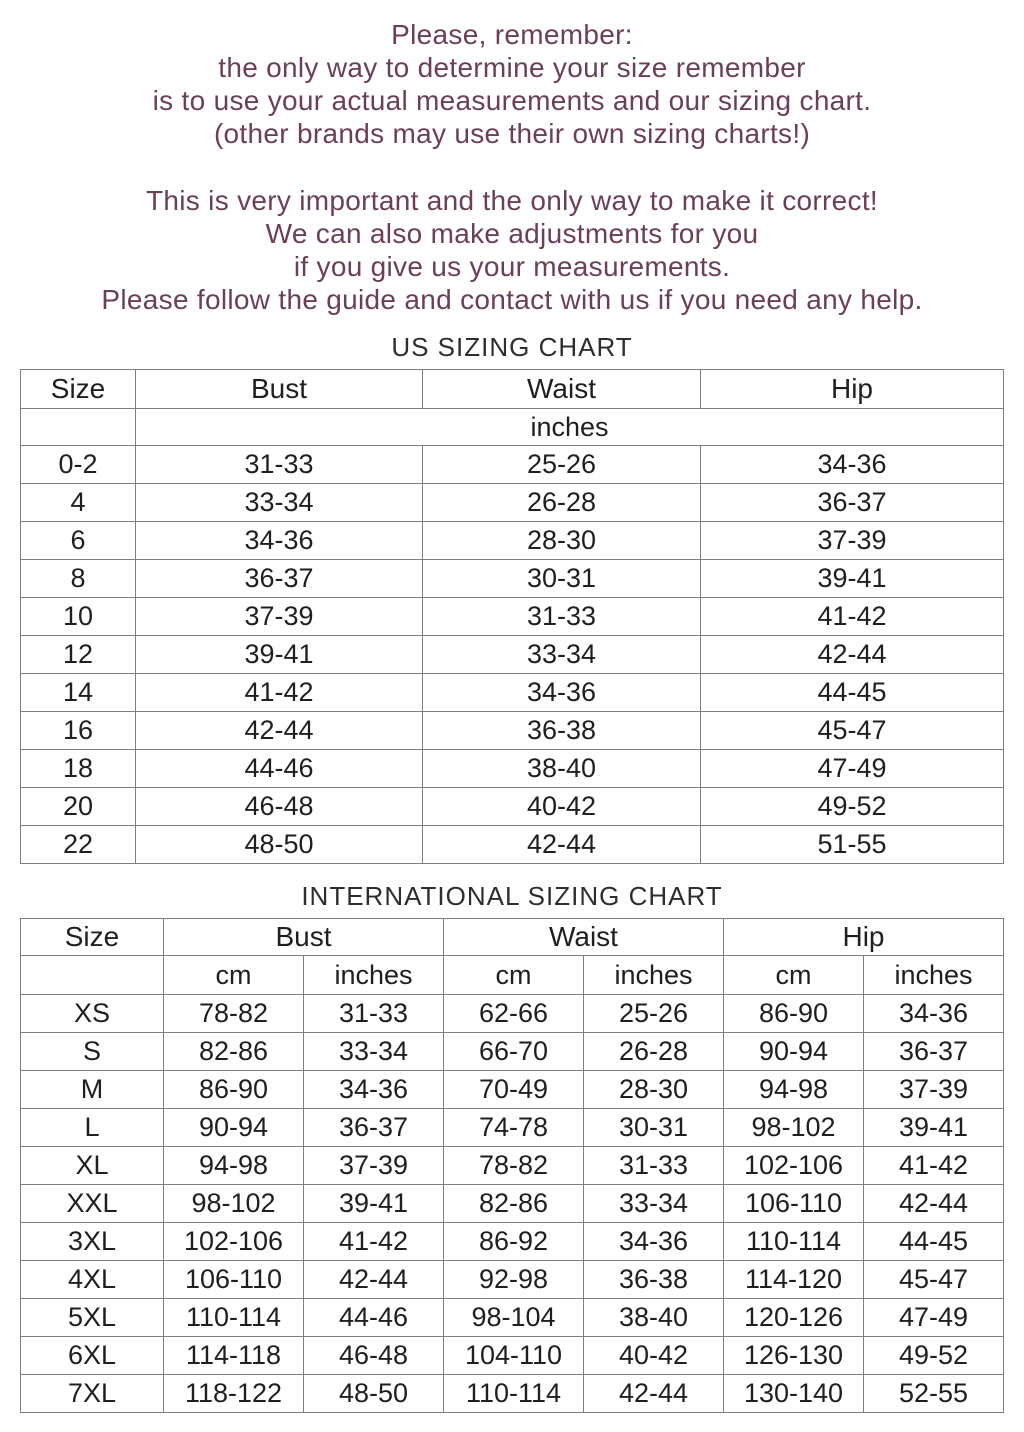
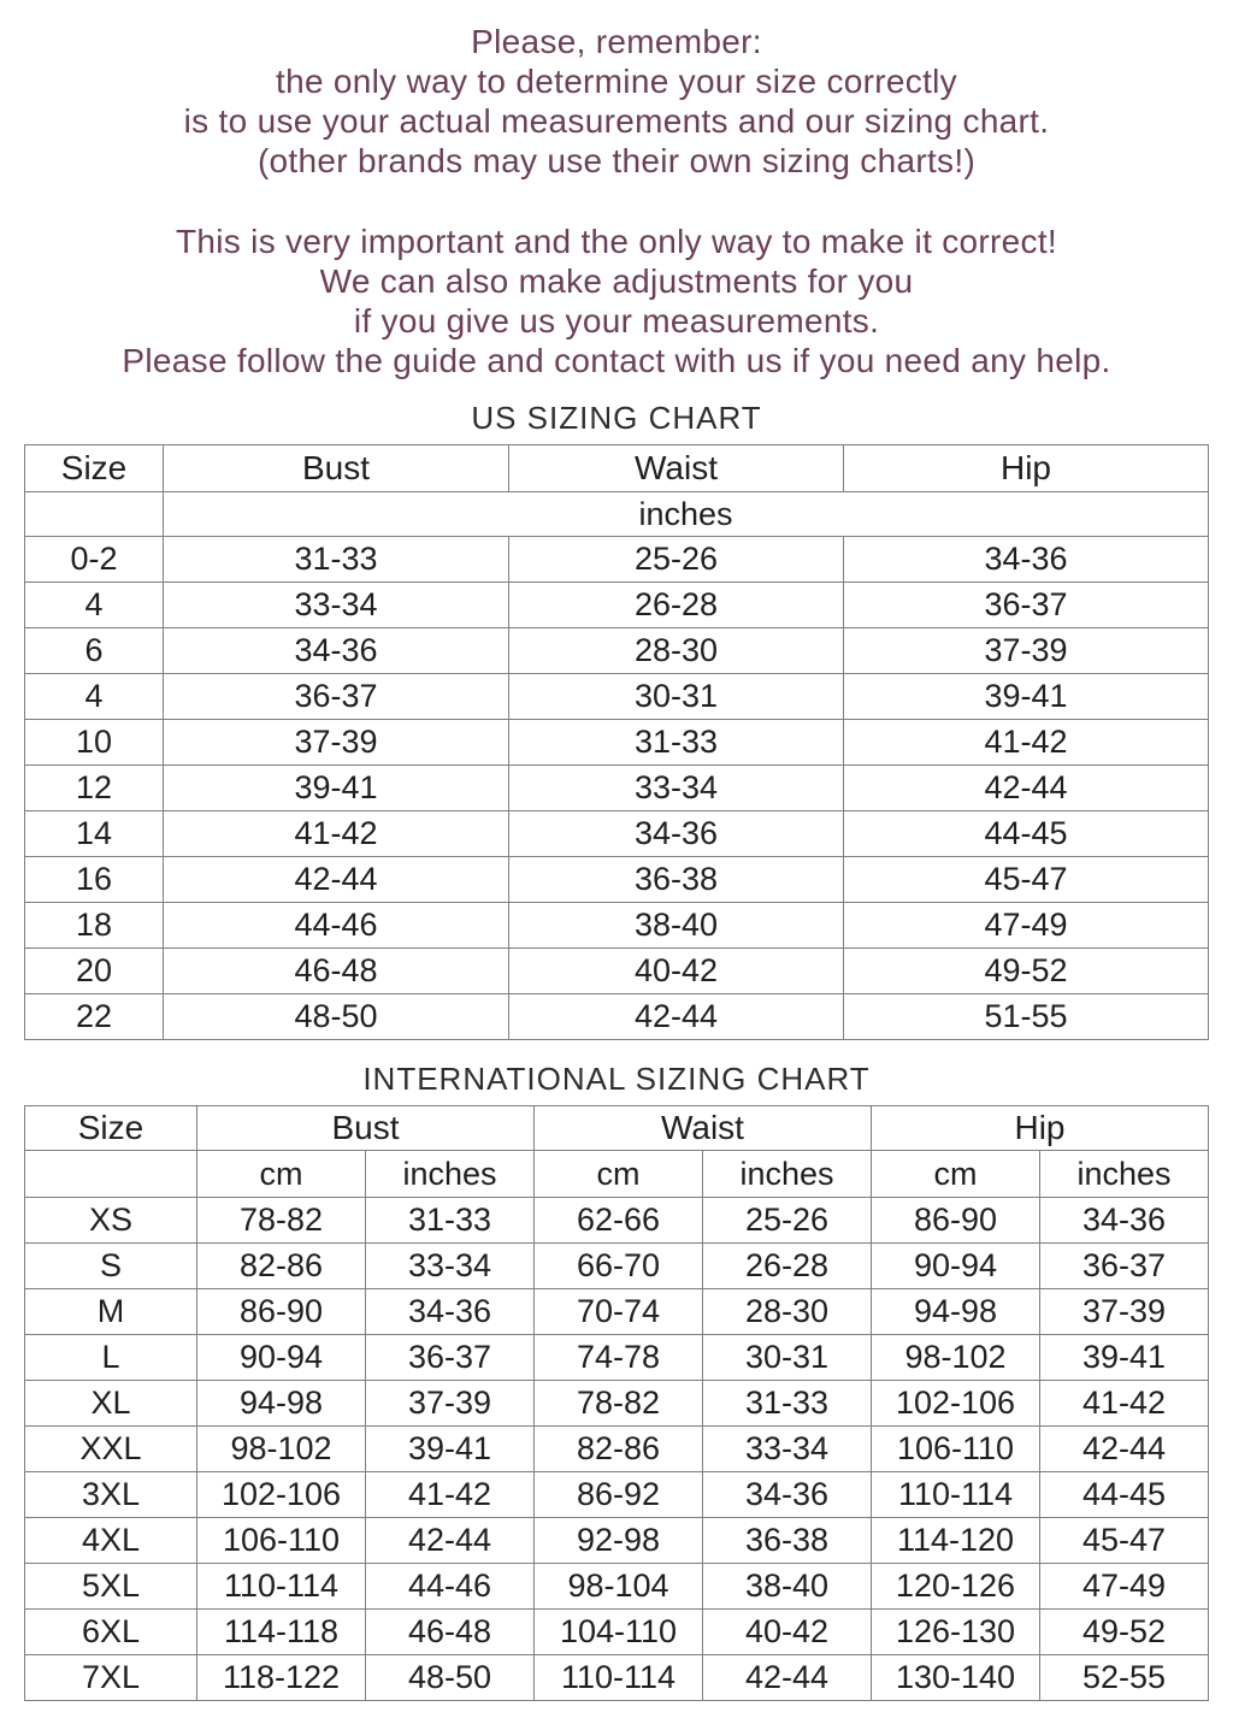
  Please, remember:
- the only way to determine your size remember
+ the only way to determine your size correctly
  is to use your actual measurements and our sizing chart.
  (other brands may use their own sizing charts!)
  This is very important and the only way to make it correct!
  We can also make adjustments for you
  if you give us your measurements.
  Please follow the guide and contact with us if you need any help.
  US SIZING CHART
  Size	Bust	Waist	Hip
  	inches
  0-2	31-33	25-26	34-36
  4	33-34	26-28	36-37
  6	34-36	28-30	37-39
- 8	36-37	30-31	39-41
+ 4	36-37	30-31	39-41
  10	37-39	31-33	41-42
  12	39-41	33-34	42-44
  14	41-42	34-36	44-45
  16	42-44	36-38	45-47
  18	44-46	38-40	47-49
  20	46-48	40-42	49-52
  22	48-50	42-44	51-55
  INTERNATIONAL SIZING CHART
  Size	Bust	Waist	Hip
  	cm	inches	cm	inches	cm	inches
  XS	78-82	31-33	62-66	25-26	86-90	34-36
  S	82-86	33-34	66-70	26-28	90-94	36-37
- M	86-90	34-36	70-49	28-30	94-98	37-39
+ M	86-90	34-36	70-74	28-30	94-98	37-39
  L	90-94	36-37	74-78	30-31	98-102	39-41
  XL	94-98	37-39	78-82	31-33	102-106	41-42
  XXL	98-102	39-41	82-86	33-34	106-110	42-44
  3XL	102-106	41-42	86-92	34-36	110-114	44-45
  4XL	106-110	42-44	92-98	36-38	114-120	45-47
  5XL	110-114	44-46	98-104	38-40	120-126	47-49
  6XL	114-118	46-48	104-110	40-42	126-130	49-52
  7XL	118-122	48-50	110-114	42-44	130-140	52-55
